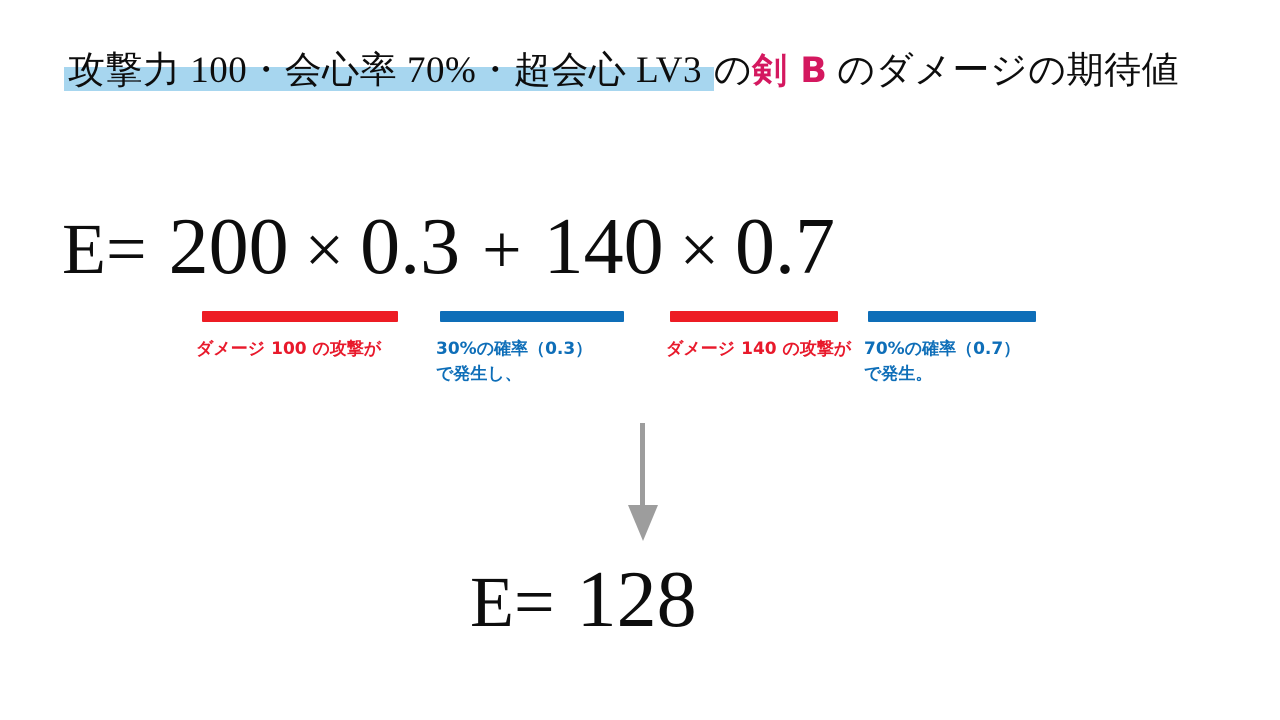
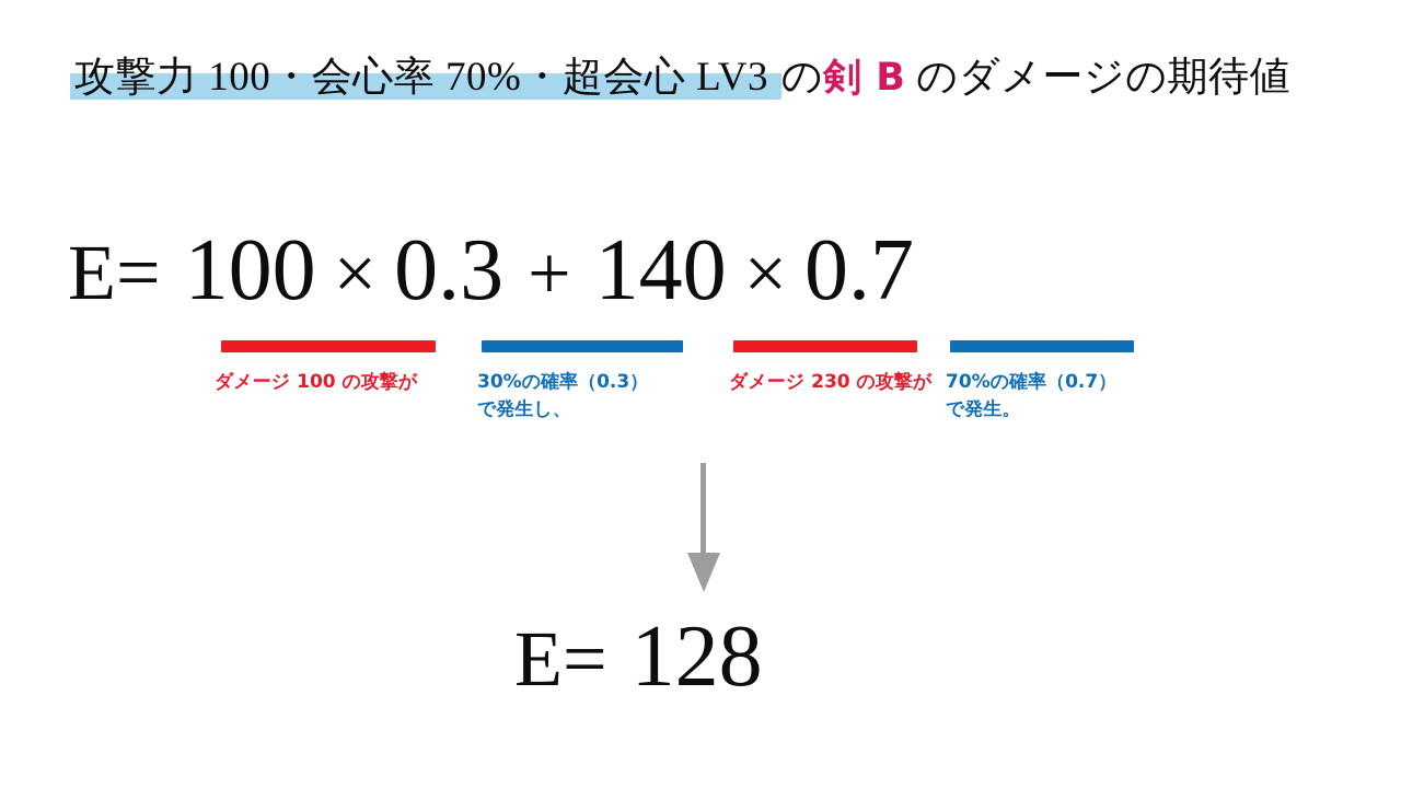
  攻撃力 100・会心率 70%・超会心 LV3 の剣 B のダメージの期待値
- E= 200 × 0.3 + 140 × 0.7
+ E= 100 × 0.3 + 140 × 0.7
  ダメージ 100 の攻撃が
  30%の確率（0.3）
  で発生し、
- ダメージ 140 の攻撃が
+ ダメージ 230 の攻撃が
  70%の確率（0.7）
  で発生。
  E= 128
